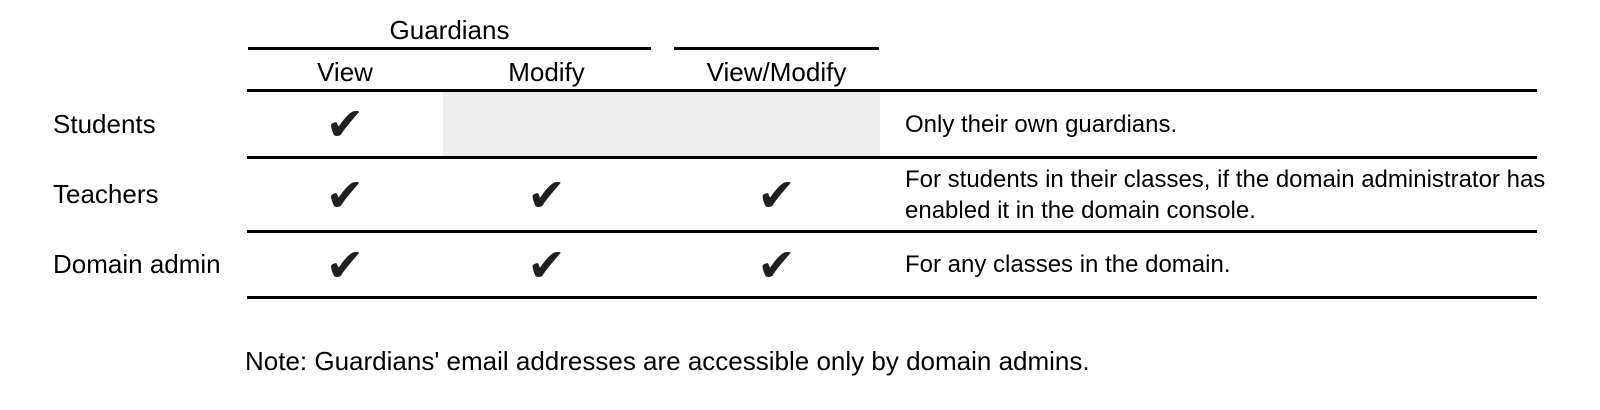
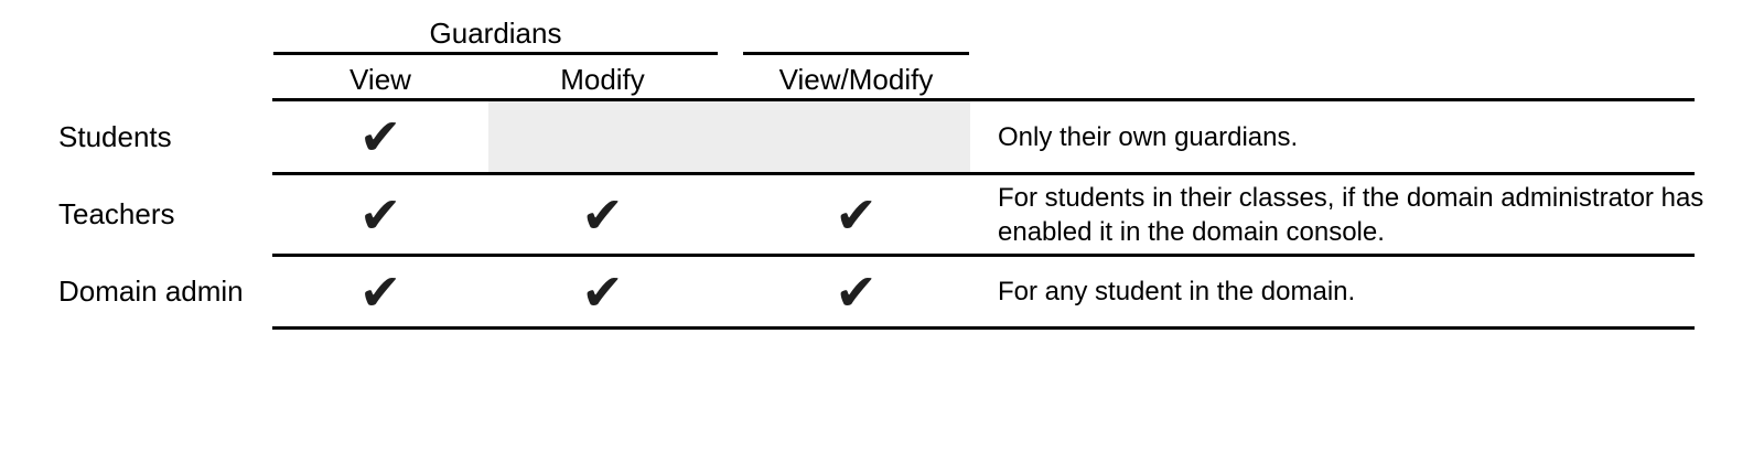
  Guardians
  View
  Modify
  View/Modify
  Students
  ✔
  Only their own guardians.
  Teachers
  ✔
  ✔
  ✔
  For students in their classes, if the domain administrator has enabled it in the domain console.
  Domain admin
  ✔
  ✔
  ✔
- For any classes in the domain.
+ For any student in the domain.
- Note: Guardians' email addresses are accessible only by domain admins.
